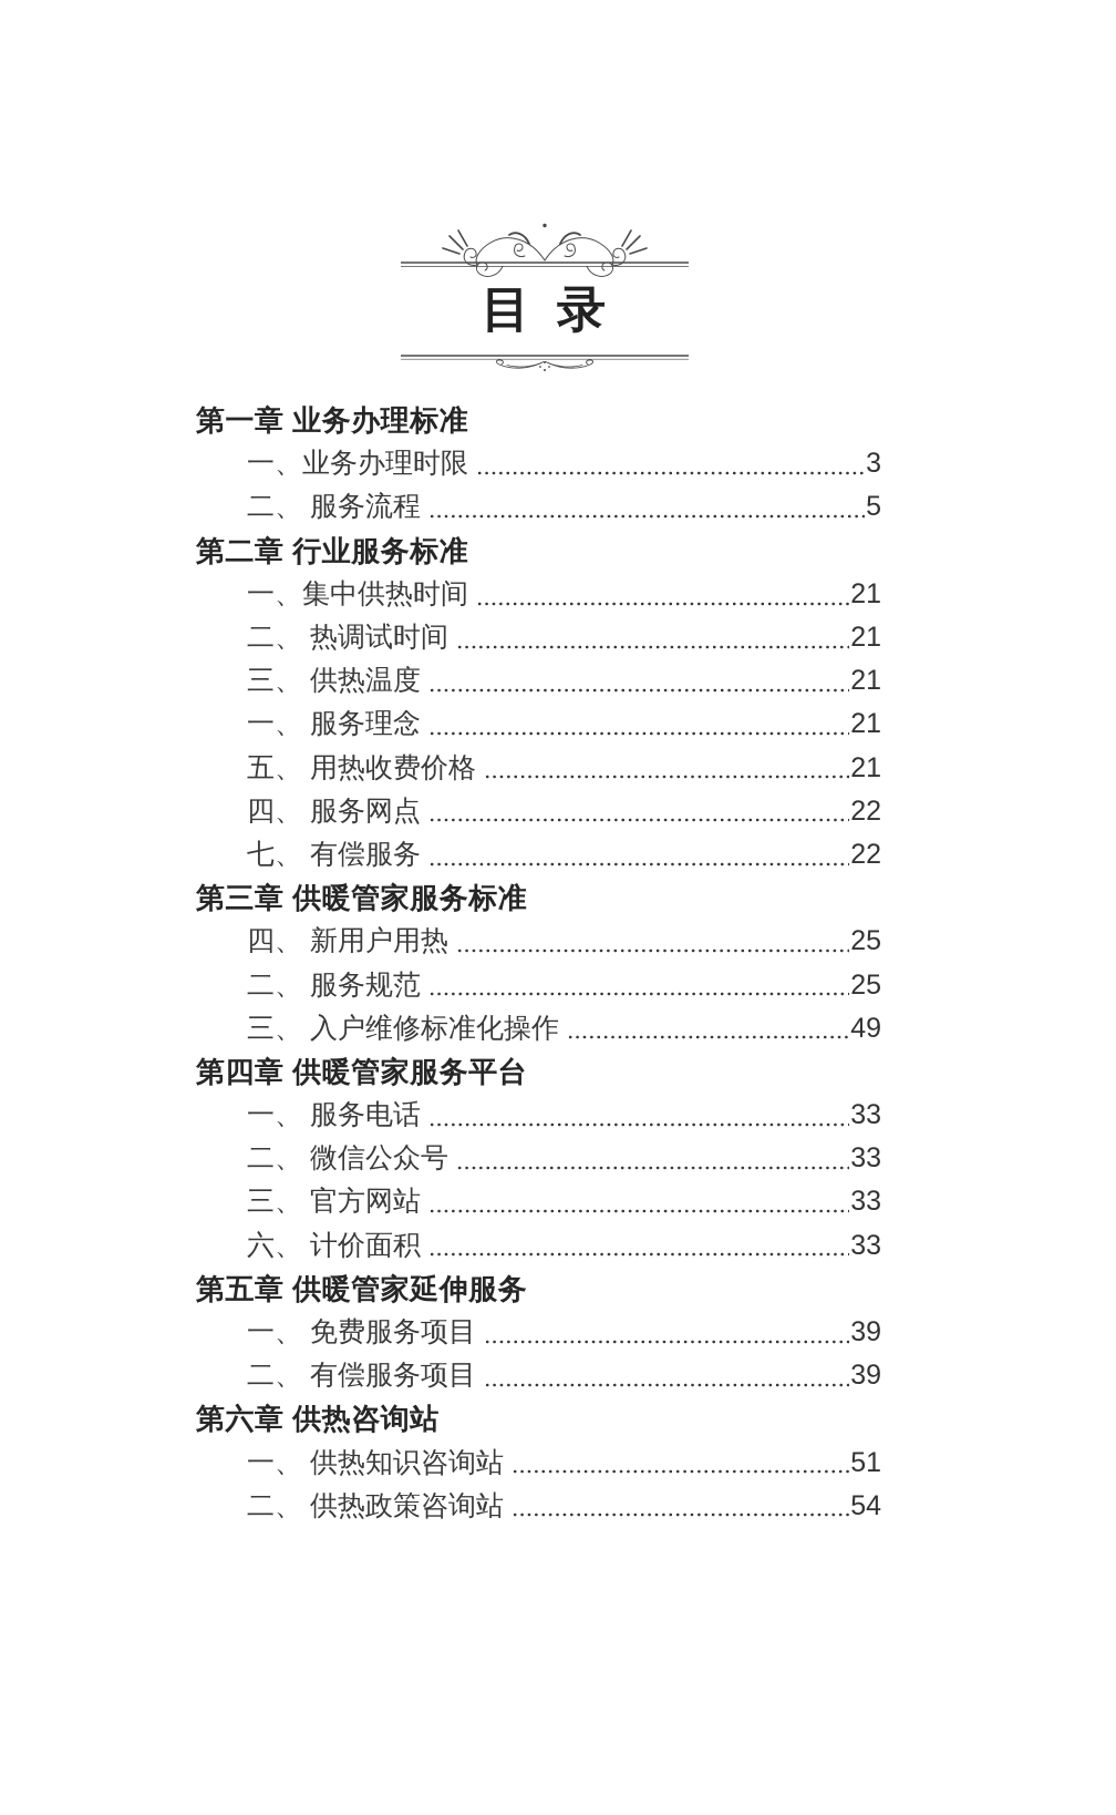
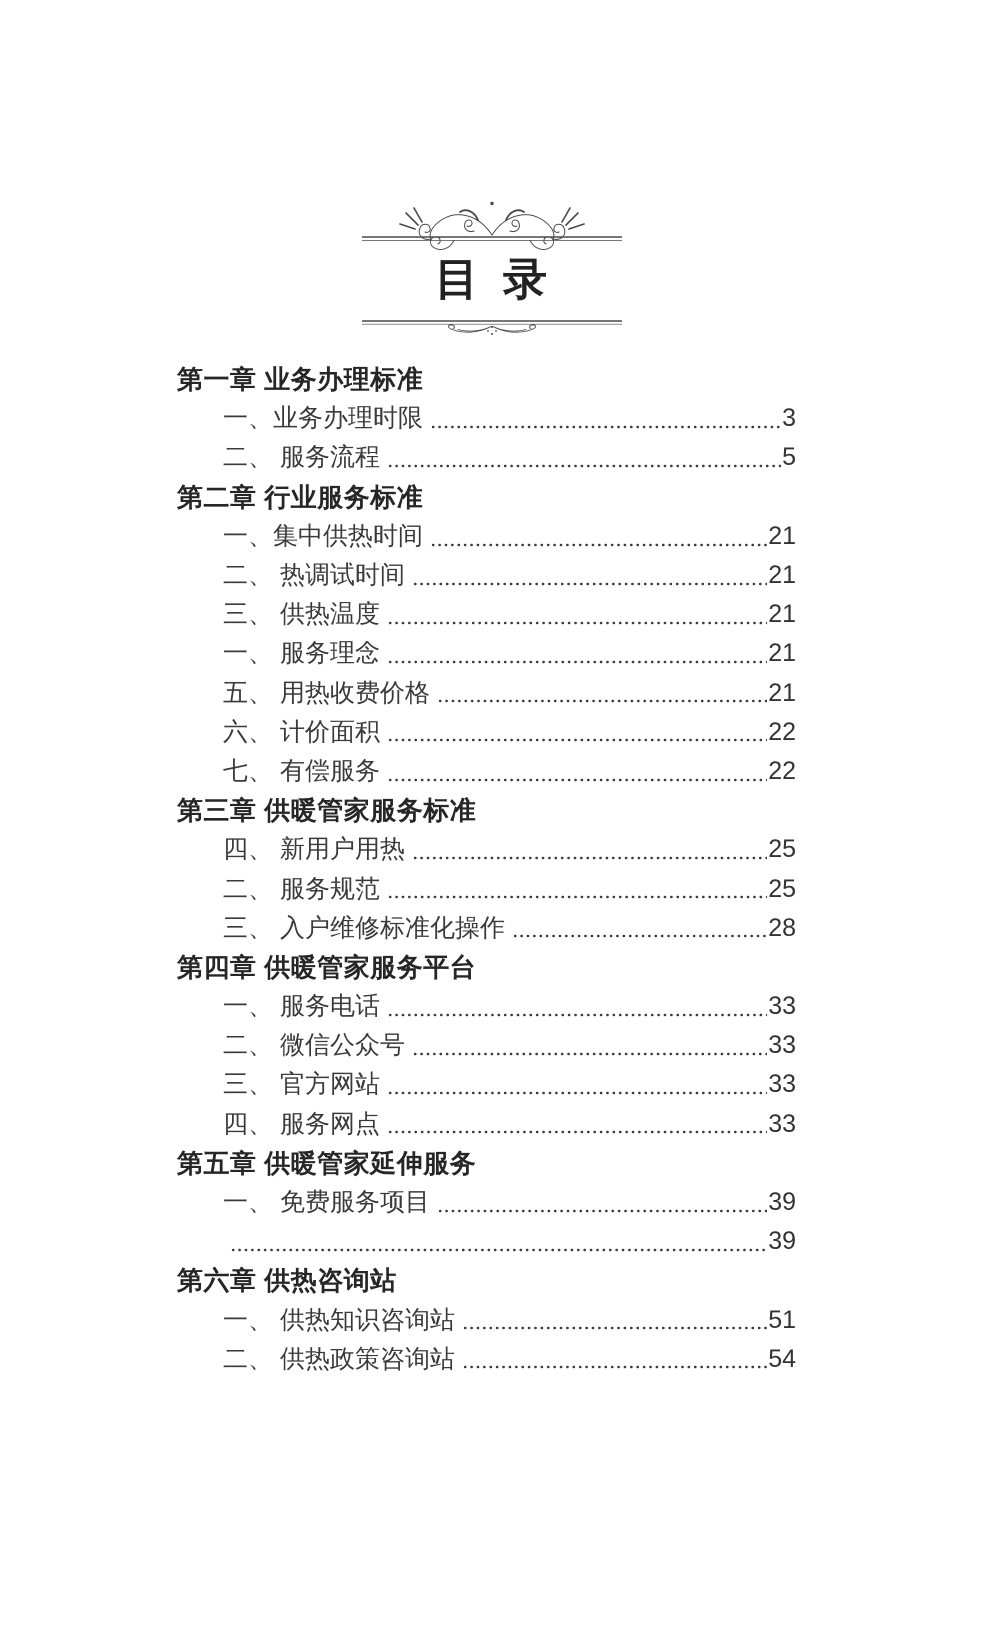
  目 录
  第一章 业务办理标准
  一、业务办理时限
  3
  二、 服务流程
  5
  第二章 行业服务标准
  一、集中供热时间
  21
  二、 热调试时间
  21
  三、 供热温度
  21
  一、 服务理念
  21
  五、 用热收费价格
  21
- 四、 服务网点
+ 六、 计价面积
  22
  七、 有偿服务
  22
  第三章 供暖管家服务标准
  四、 新用户用热
  25
  二、 服务规范
  25
  三、 入户维修标准化操作
- 49
+ 28
  第四章 供暖管家服务平台
  一、 服务电话
  33
  二、 微信公众号
  33
  三、 官方网站
  33
- 六、 计价面积
+ 四、 服务网点
  33
  第五章 供暖管家延伸服务
  一、 免费服务项目
  39
- 二、 有偿服务项目
  39
  第六章 供热咨询站
  一、 供热知识咨询站
  51
  二、 供热政策咨询站
  54
